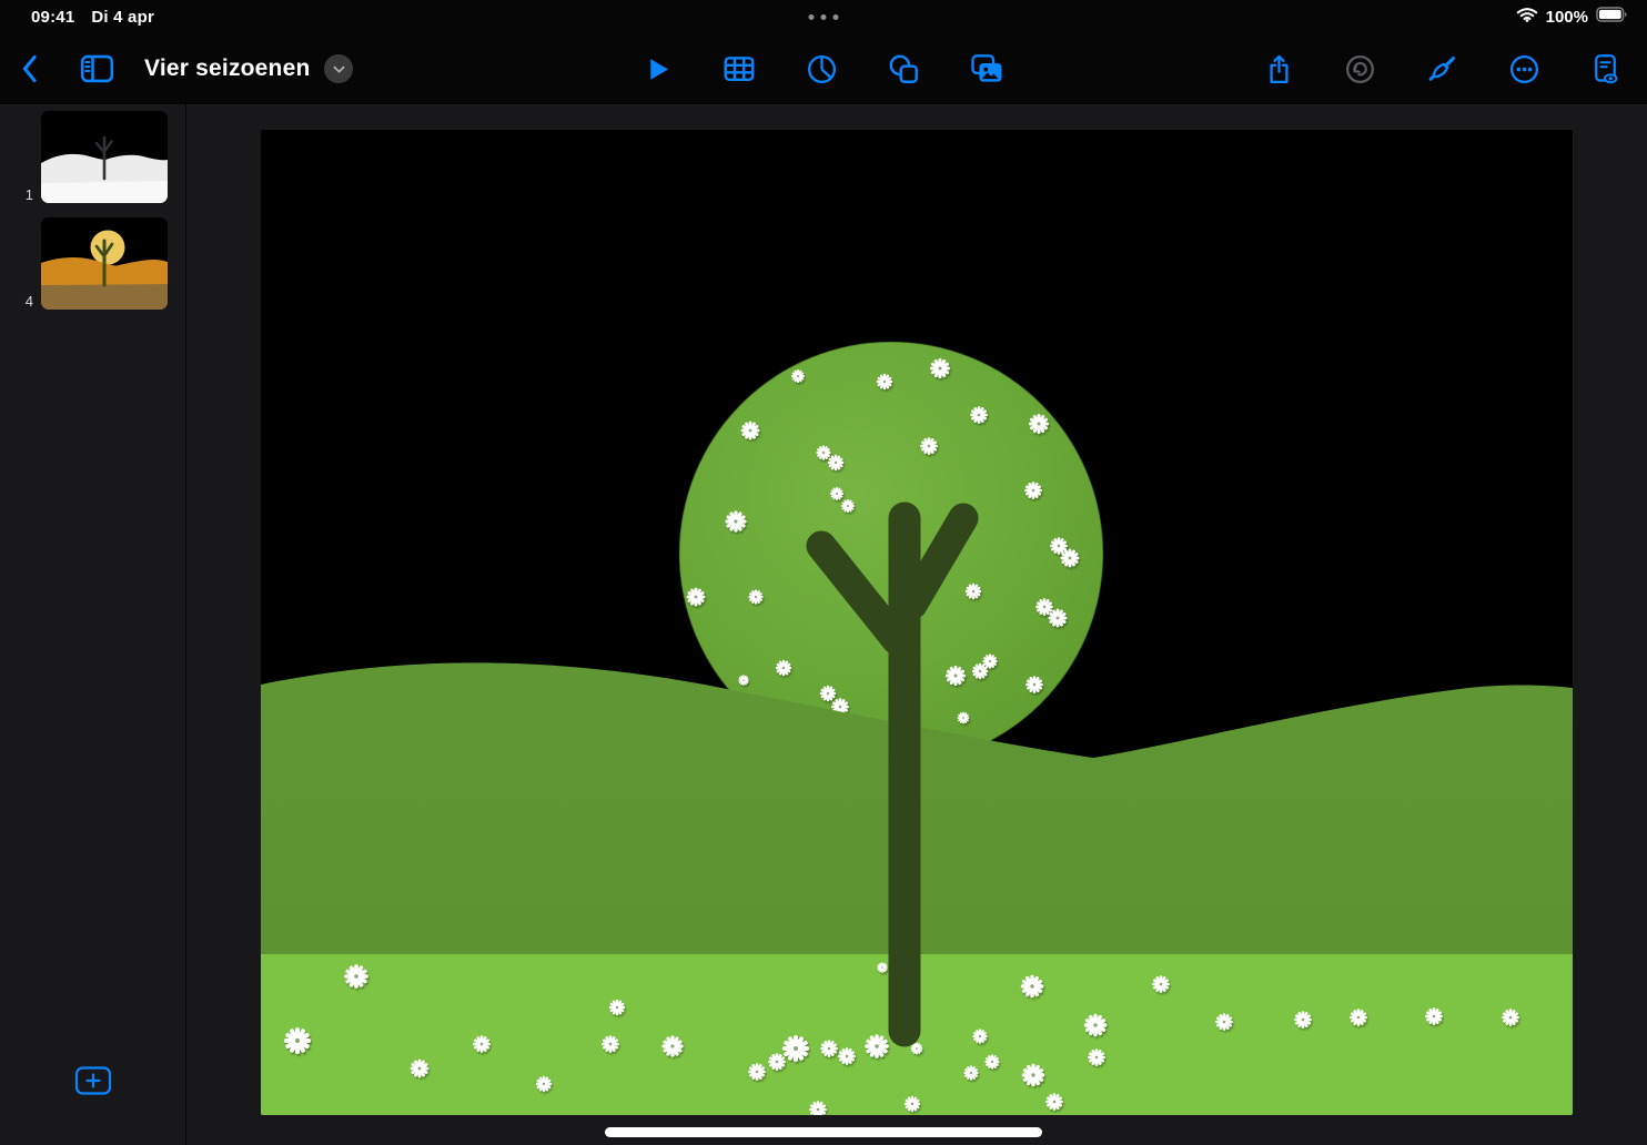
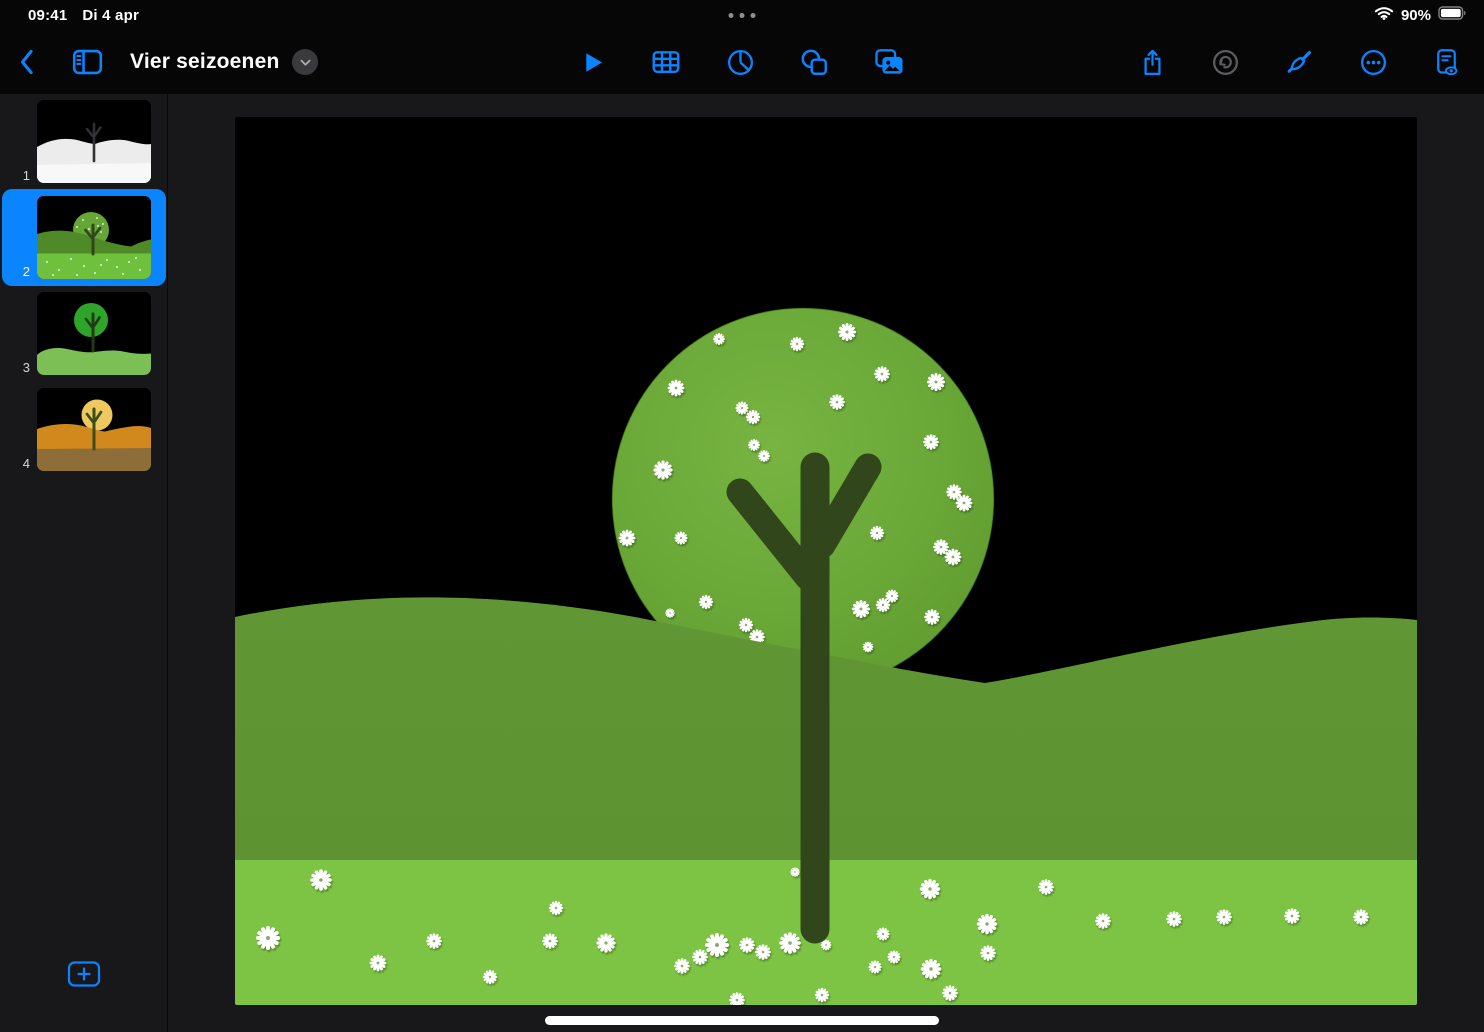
  09:41
  Di 4 apr
- 100%
+ 90%
  Vier seizoenen
  1
+ 2
+ 3
  4
